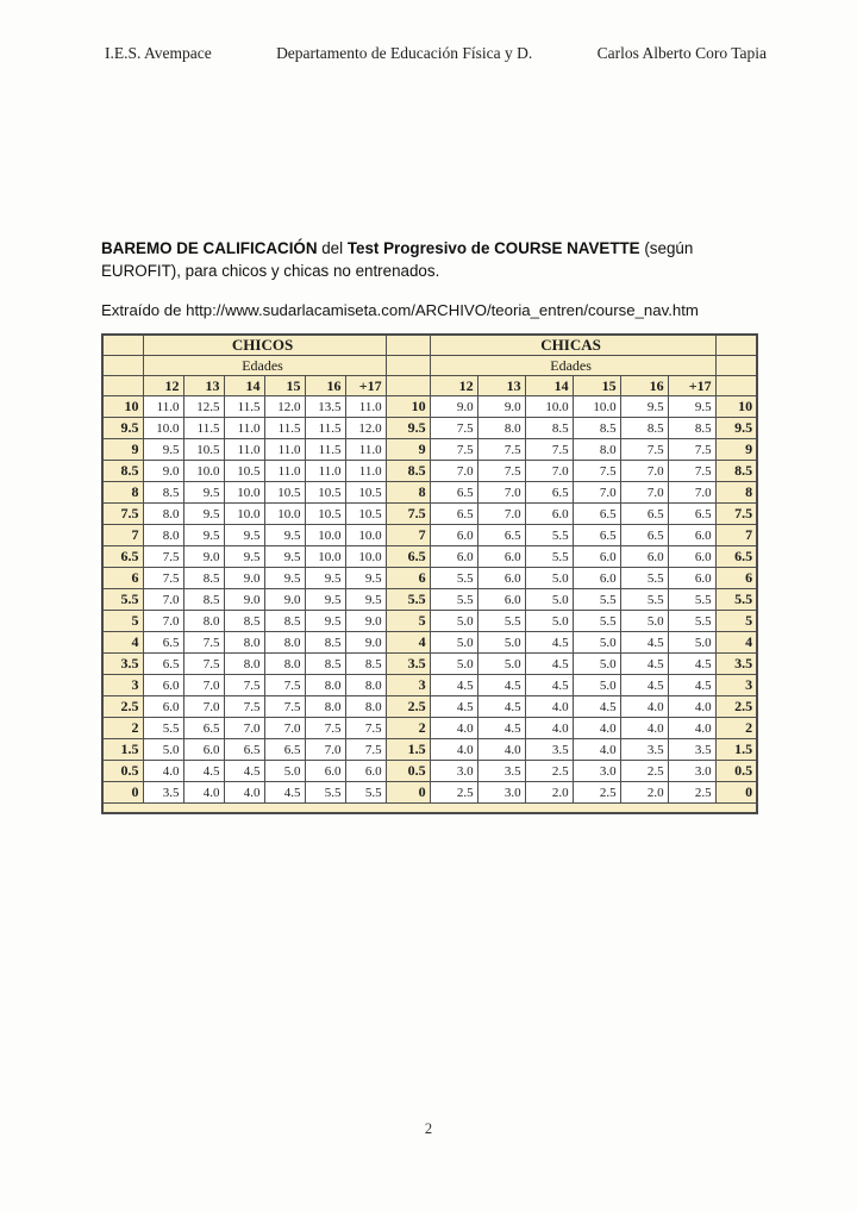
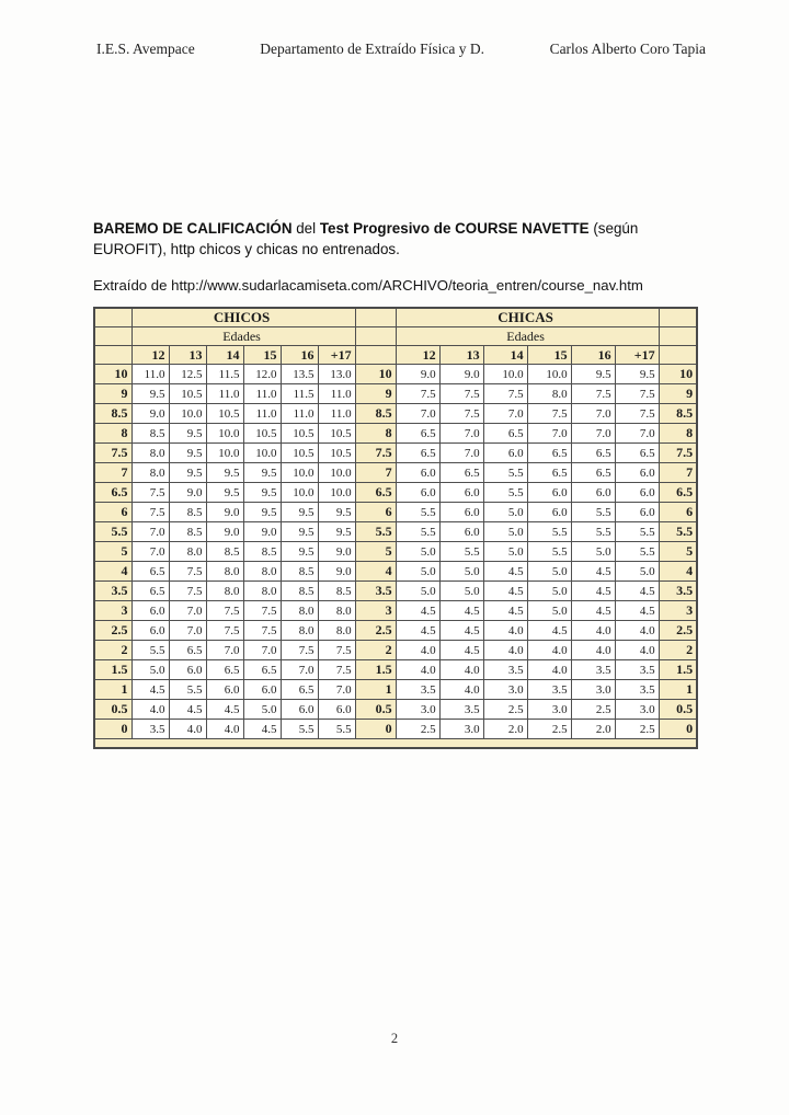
  I.E.S. Avempace
- Departamento de Educación Física y D.
+ Departamento de Extraído Física y D.
  Carlos Alberto Coro Tapia
- BAREMO DE CALIFICACIÓN del Test Progresivo de COURSE NAVETTE (según EUROFIT), para chicos y chicas no entrenados.
+ BAREMO DE CALIFICACIÓN del Test Progresivo de COURSE NAVETTE (según EUROFIT), http chicos y chicas no entrenados.
  Extraído de http://www.sudarlacamiseta.com/ARCHIVO/teoria_entren/course_nav.htm
  	CHICOS		CHICAS
  	Edades		Edades
  	12	13	14	15	16	+17		12	13	14	15	16	+17
- 10	11.0	12.5	11.5	12.0	13.5	11.0	10	9.0	9.0	10.0	10.0	9.5	9.5	10
+ 10	11.0	12.5	11.5	12.0	13.5	13.0	10	9.0	9.0	10.0	10.0	9.5	9.5	10
- 9.5	10.0	11.5	11.0	11.5	11.5	12.0	9.5	7.5	8.0	8.5	8.5	8.5	8.5	9.5
  9	9.5	10.5	11.0	11.0	11.5	11.0	9	7.5	7.5	7.5	8.0	7.5	7.5	9
  8.5	9.0	10.0	10.5	11.0	11.0	11.0	8.5	7.0	7.5	7.0	7.5	7.0	7.5	8.5
  8	8.5	9.5	10.0	10.5	10.5	10.5	8	6.5	7.0	6.5	7.0	7.0	7.0	8
  7.5	8.0	9.5	10.0	10.0	10.5	10.5	7.5	6.5	7.0	6.0	6.5	6.5	6.5	7.5
  7	8.0	9.5	9.5	9.5	10.0	10.0	7	6.0	6.5	5.5	6.5	6.5	6.0	7
  6.5	7.5	9.0	9.5	9.5	10.0	10.0	6.5	6.0	6.0	5.5	6.0	6.0	6.0	6.5
  6	7.5	8.5	9.0	9.5	9.5	9.5	6	5.5	6.0	5.0	6.0	5.5	6.0	6
  5.5	7.0	8.5	9.0	9.0	9.5	9.5	5.5	5.5	6.0	5.0	5.5	5.5	5.5	5.5
  5	7.0	8.0	8.5	8.5	9.5	9.0	5	5.0	5.5	5.0	5.5	5.0	5.5	5
  4	6.5	7.5	8.0	8.0	8.5	9.0	4	5.0	5.0	4.5	5.0	4.5	5.0	4
  3.5	6.5	7.5	8.0	8.0	8.5	8.5	3.5	5.0	5.0	4.5	5.0	4.5	4.5	3.5
  3	6.0	7.0	7.5	7.5	8.0	8.0	3	4.5	4.5	4.5	5.0	4.5	4.5	3
  2.5	6.0	7.0	7.5	7.5	8.0	8.0	2.5	4.5	4.5	4.0	4.5	4.0	4.0	2.5
  2	5.5	6.5	7.0	7.0	7.5	7.5	2	4.0	4.5	4.0	4.0	4.0	4.0	2
  1.5	5.0	6.0	6.5	6.5	7.0	7.5	1.5	4.0	4.0	3.5	4.0	3.5	3.5	1.5
+ 1	4.5	5.5	6.0	6.0	6.5	7.0	1	3.5	4.0	3.0	3.5	3.0	3.5	1
  0.5	4.0	4.5	4.5	5.0	6.0	6.0	0.5	3.0	3.5	2.5	3.0	2.5	3.0	0.5
  0	3.5	4.0	4.0	4.5	5.5	5.5	0	2.5	3.0	2.0	2.5	2.0	2.5	0
  2
